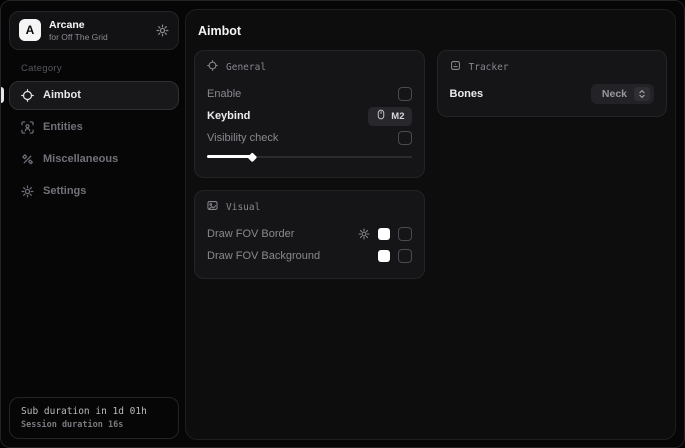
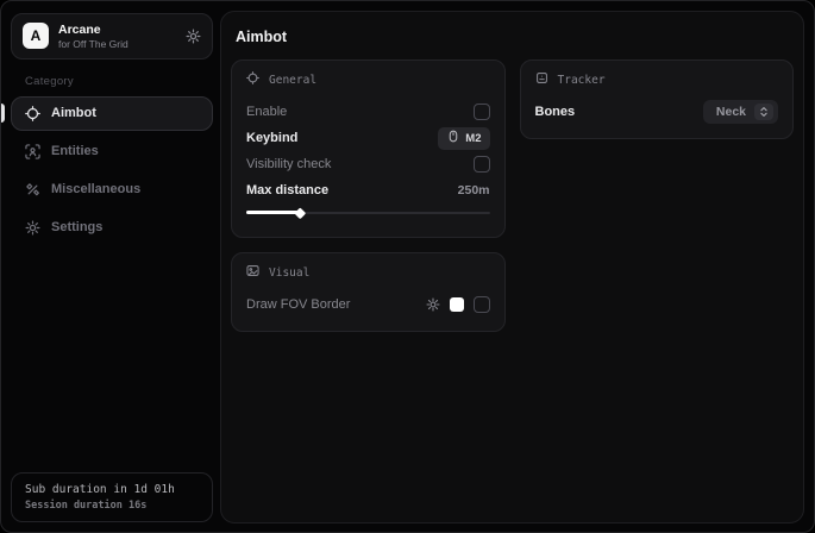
  A
  Arcane
  for Off The Grid
  Category
  Aimbot
  Entities
  Miscellaneous
  Settings
  Sub duration in 1d 01h
  Session duration 16s
  Aimbot
  General
  Enable
  Keybind
  M2
  Visibility check
+ Max distance
+ 250m
  Visual
  Draw FOV Border
- Draw FOV Background
  Tracker
  Bones
  Neck
